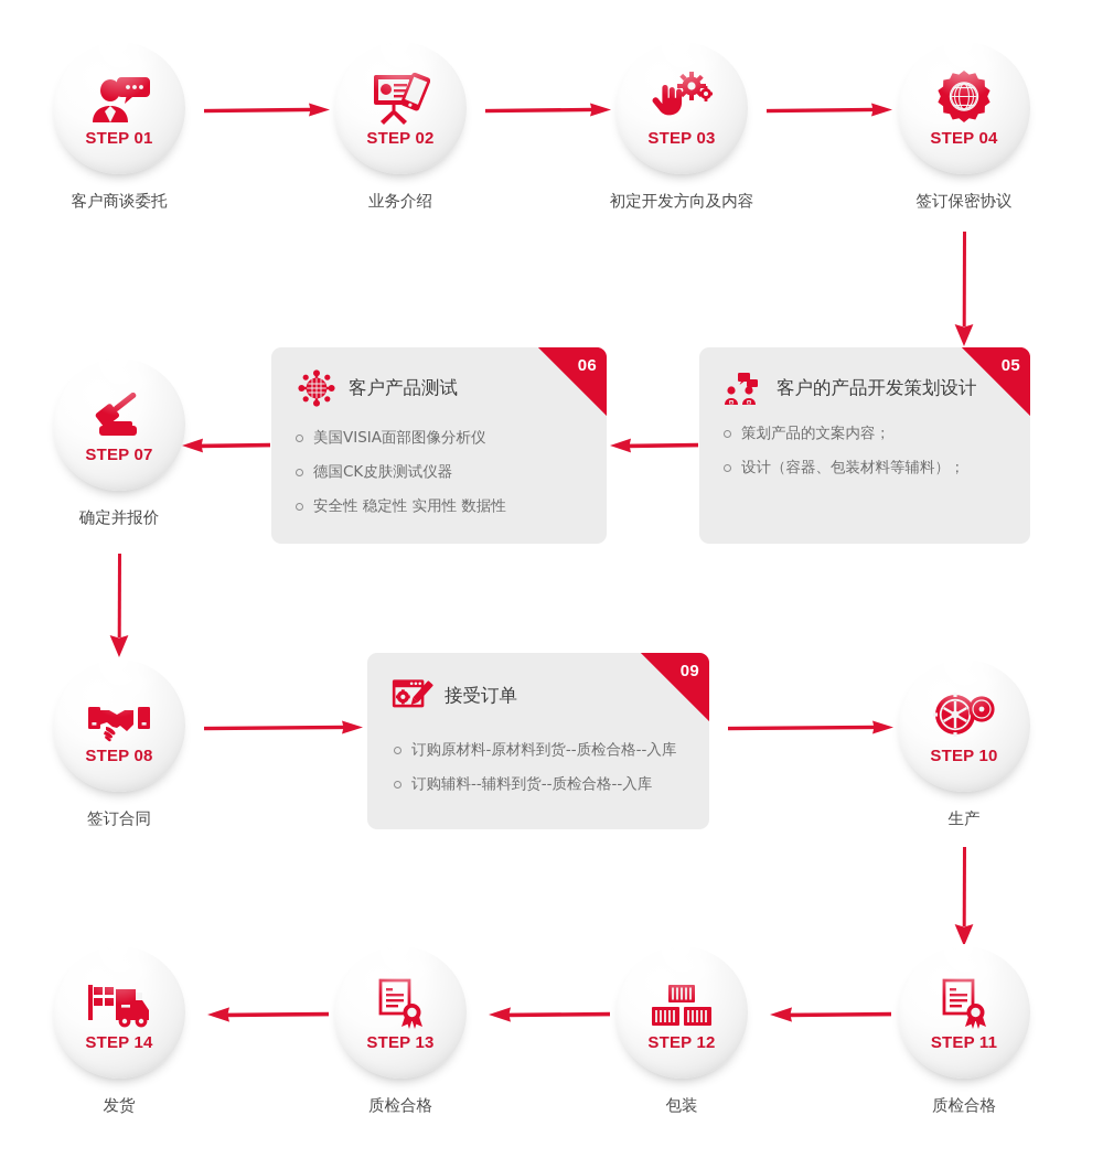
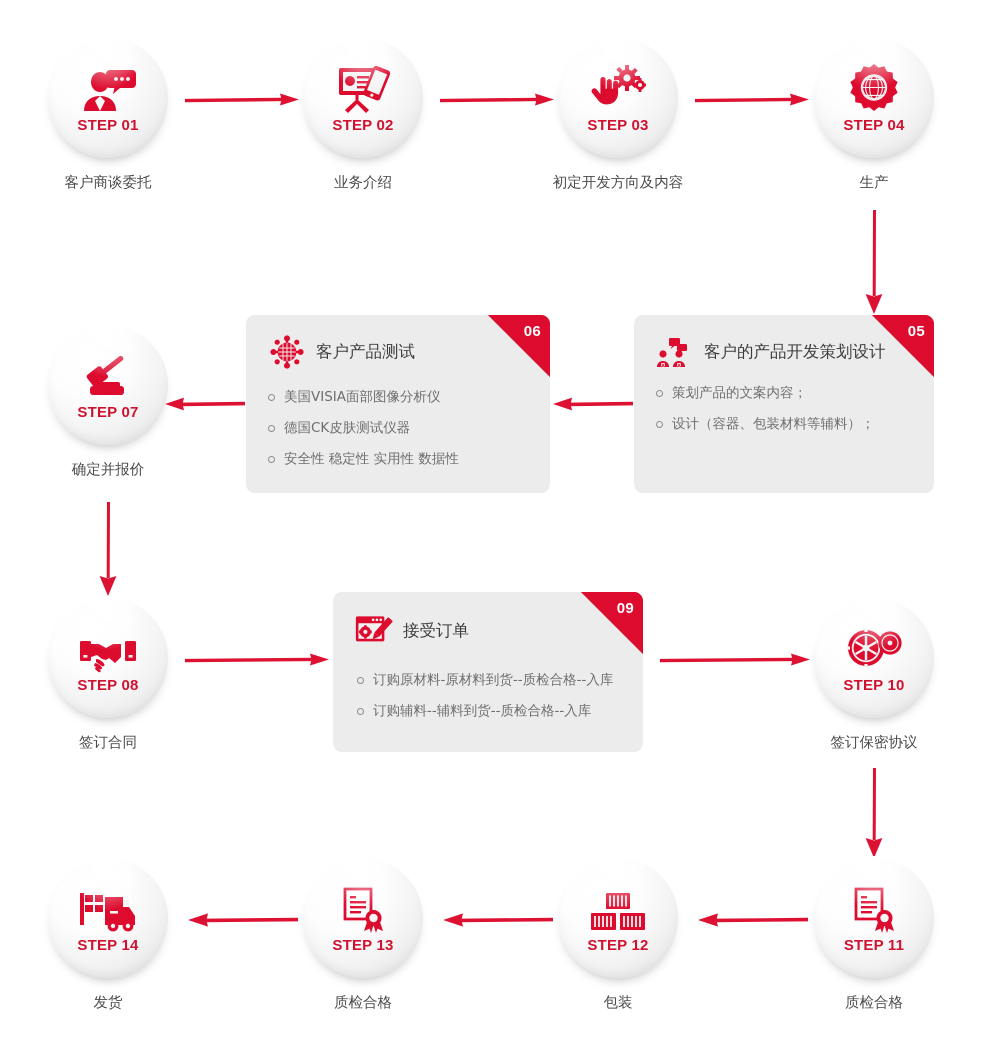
  STEP 01
  客户商谈委托
  STEP 02
  业务介绍
  STEP 03
  初定开发方向及内容
  STEP 04
- 签订保密协议
+ 生产
  05
  客户的产品开发策划设
  策划产品的文案内容；
  设计（容器、包装材料等辅料）；
  06
  客户产品测试
  美国VISIA面部图像分析仪
  德国CK皮肤测试仪器
  安全性 稳定性 实用性 数据性
  STEP 07
  确定并报价
  STEP 08
  签订合同
  09
  接受订单
  订购原材料-原材料到货--质检合格--入库
  订购辅料--辅料到货--质检合格--入库
  STEP 10
- 生产
+ 签订保密协议
  STEP 11
  质检合格
  STEP 12
  包装
  STEP 13
  质检合格
  STEP 14
  发货
